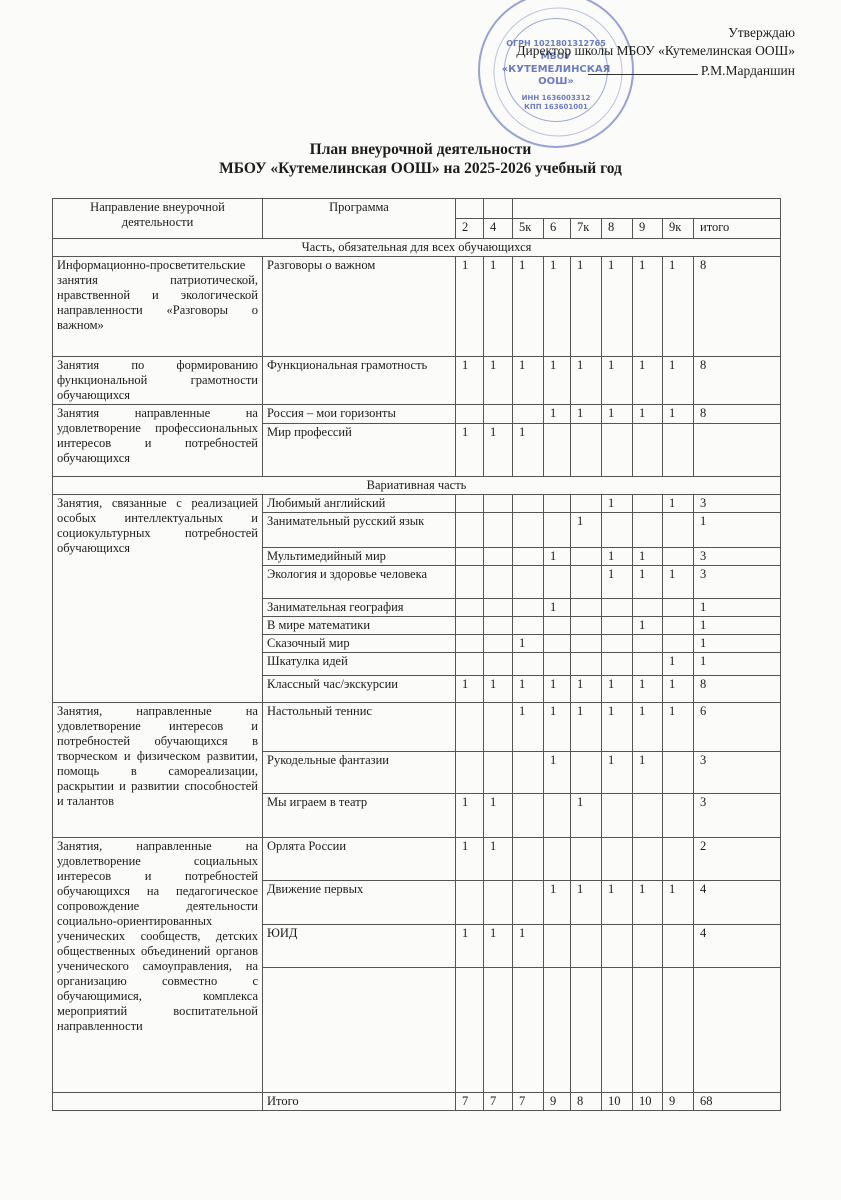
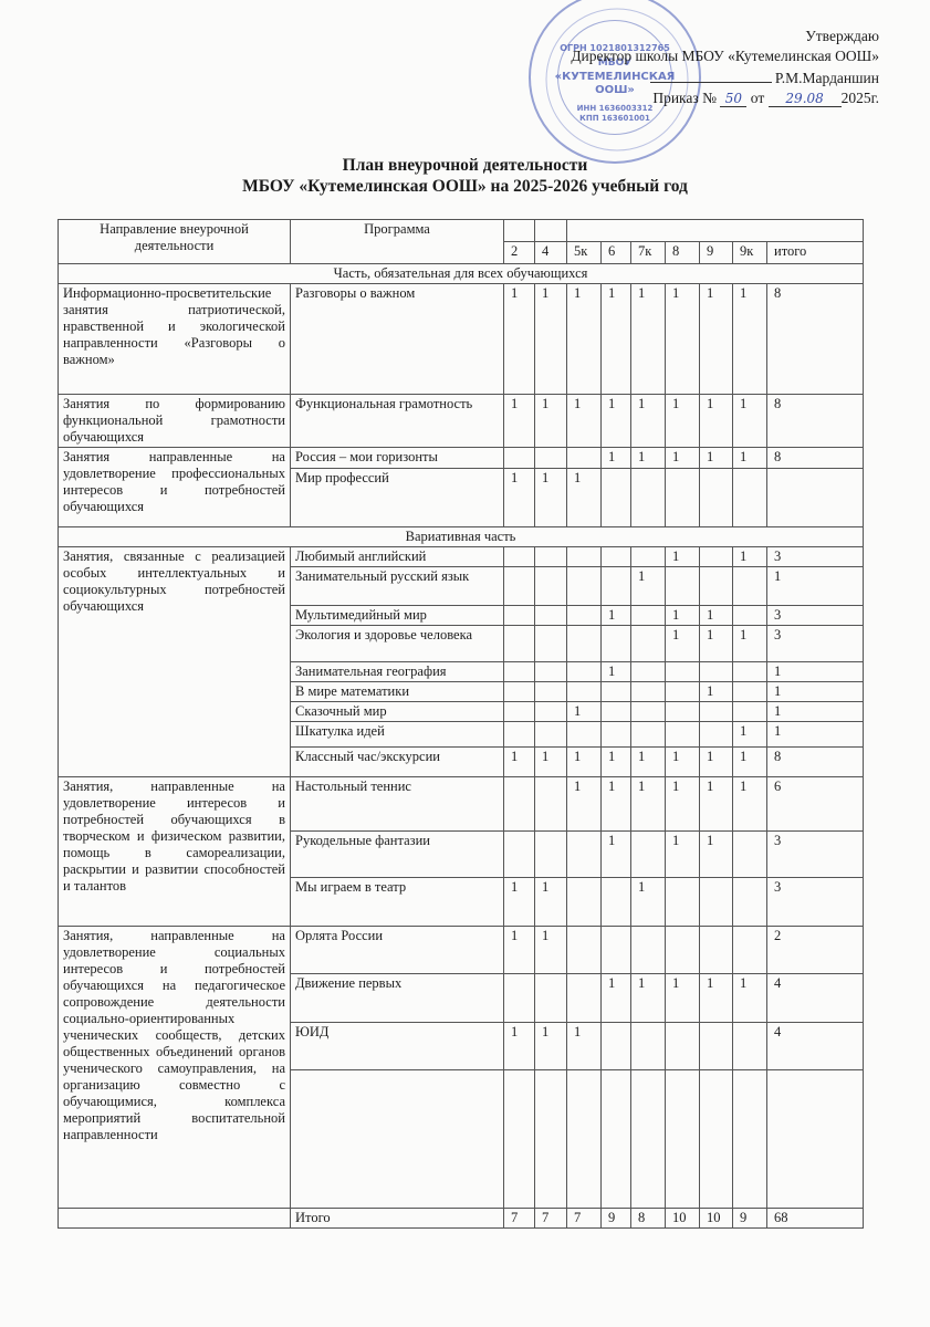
  ОГРН 1021801312765
  МБОУ
  «КУТЕМЕЛИНСКАЯ
  ООШ»
  ИНН 1636003312
  КПП 163601001
  Утверждаю
  Директор школы МБОУ «Кутемелинская ООШ»
  Р.М.Марданшин
+ Приказ № 50 от 29.08 2025г.
  План внеурочной деятельности
  МБОУ «Кутемелинская ООШ» на 2025-2026 учебный год
  Направление внеурочной деятельности	Программа
  2	4	5к	6	7к	8	9	9к	итого
  Часть, обязательная для всех обучающихся
  Информационно-просветительские занятия патриотической, нравственной и экологической направленности «Разговоры о важном»	Разговоры о важном	1	1	1	1	1	1	1	1	8
  Занятия по формированию функциональной грамотности обучающихся	Функциональная грамотность	1	1	1	1	1	1	1	1	8
  Занятия направленные на удовлетворение профессиональных интересов и потребностей обучающихся	Россия – мои горизонты				1	1	1	1	1	8
  Мир профессий	1	1	1
  Вариативная часть
  Занятия, связанные с реализацией особых интеллектуальных и социокультурных потребностей обучающихся	Любимый английский						1		1	3
  Занимательный русский язык					1				1
  Мультимедийный мир				1		1	1		3
  Экология и здоровье человека						1	1	1	3
  Занимательная география				1					1
  В мире математики							1		1
  Сказочный мир			1						1
  Шкатулка идей								1	1
  Классный час/экскурсии	1	1	1	1	1	1	1	1	8
  Занятия, направленные на удовлетворение интересов и потребностей обучающихся в творческом и физическом развитии, помощь в самореализации, раскрытии и развитии способностей и талантов	Настольный теннис			1	1	1	1	1	1	6
  Рукодельные фантазии				1		1	1		3
  Мы играем в театр	1	1			1				3
  Занятия, направленные на удовлетворение социальных интересов и потребностей обучающихся на педагогическое сопровождение деятельности социально-ориентированных ученических сообществ, детских общественных объединений органов ученического самоуправления, на организацию совместно с обучающимися, комплекса мероприятий воспитательной направленности	Орлята России	1	1							2
  Движение первых				1	1	1	1	1	4
  ЮИД	1	1	1						4
  	Итого	7	7	7	9	8	10	10	9	68
